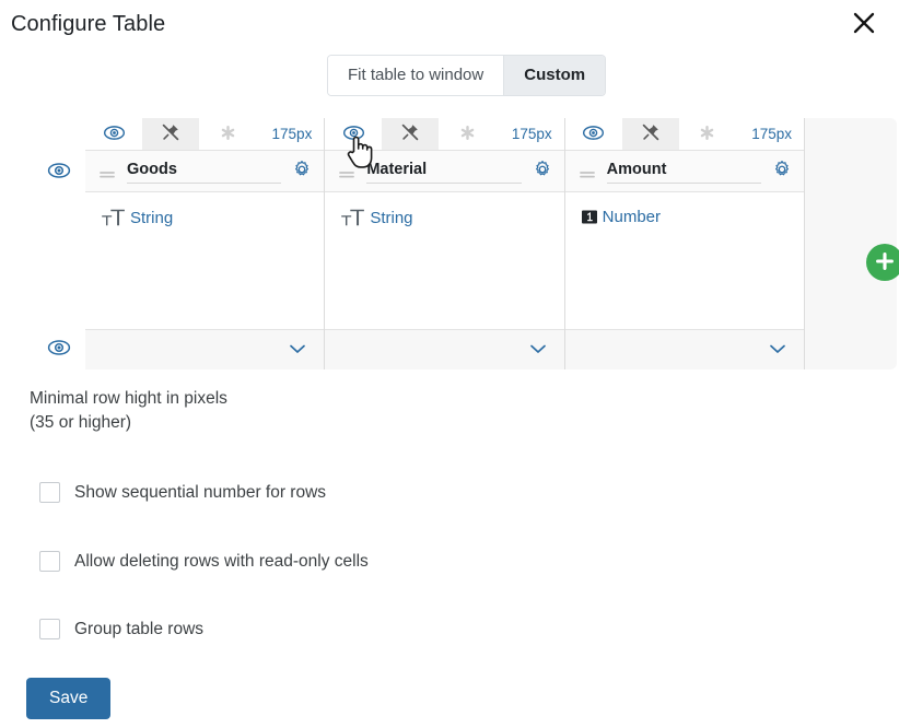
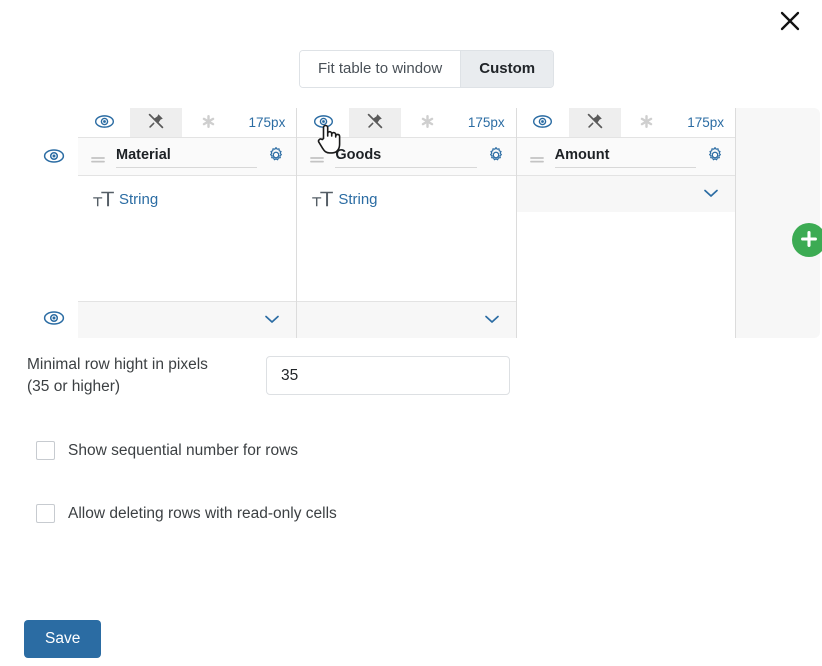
- Configure Table
  Fit table to window
  Custom
  175px
- Goods
+ Material
  String
  175px
- Material
+ Goods
  String
  175px
  Amount
- Number
  Minimal row hight in pixels
  (35 or higher)
+ 35
  Show sequential number for rows
  Allow deleting rows with read-only cells
- Group table rows
  Save
